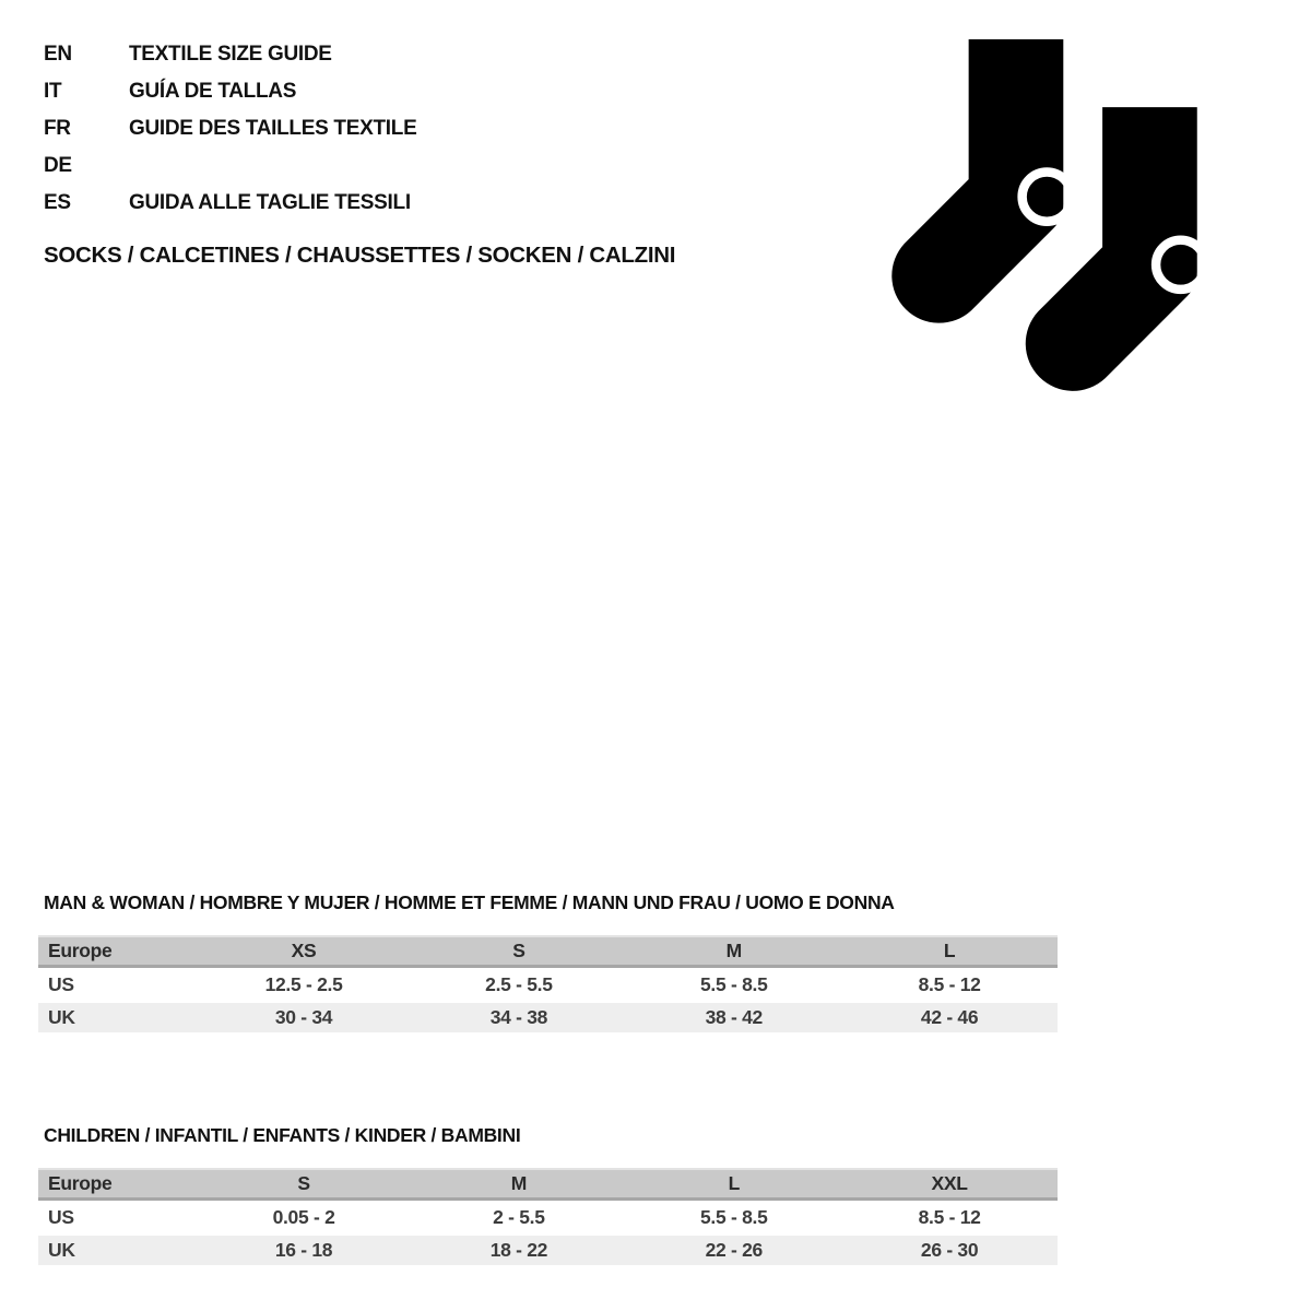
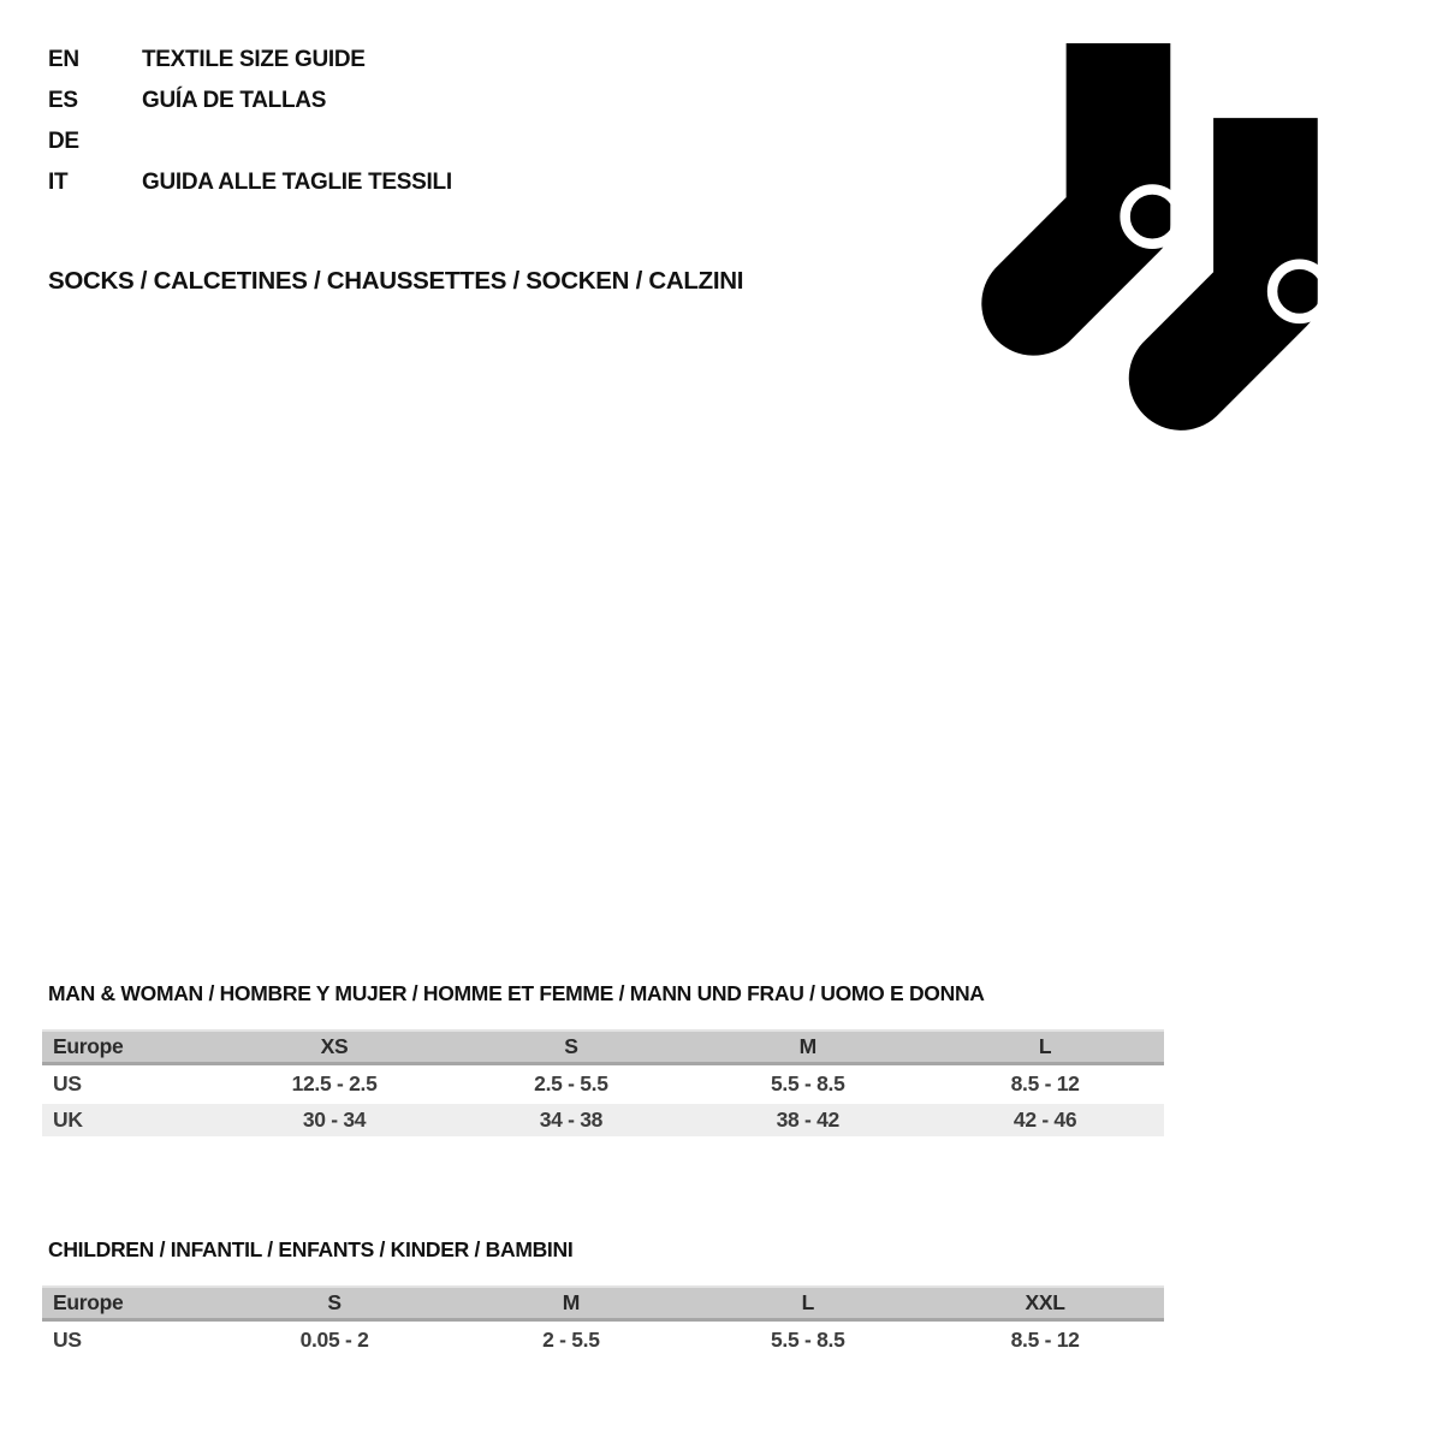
  EN
  TEXTILE SIZE GUIDE
- IT
+ ES
  GUÍA DE TALLAS
- FR
- GUIDE DES TAILLES TEXTILE
  DE
- ES
+ IT
  GUIDA ALLE TAGLIE TESSILI
  SOCKS / CALCETINES / CHAUSSETTES / SOCKEN / CALZINI
  MAN & WOMAN / HOMBRE Y MUJER / HOMME ET FEMME / MANN UND FRAU / UOMO E DONNA
  Europe	XS	S	M	L
  US	12.5 - 2.5	2.5 - 5.5	5.5 - 8.5	8.5 - 12
  UK	30 - 34	34 - 38	38 - 42	42 - 46
  CHILDREN / INFANTIL / ENFANTS / KINDER / BAMBINI
  Europe	S	M	L	XXL
  US	0.05 - 2	2 - 5.5	5.5 - 8.5	8.5 - 12
- UK	16 - 18	18 - 22	22 - 26	26 - 30
